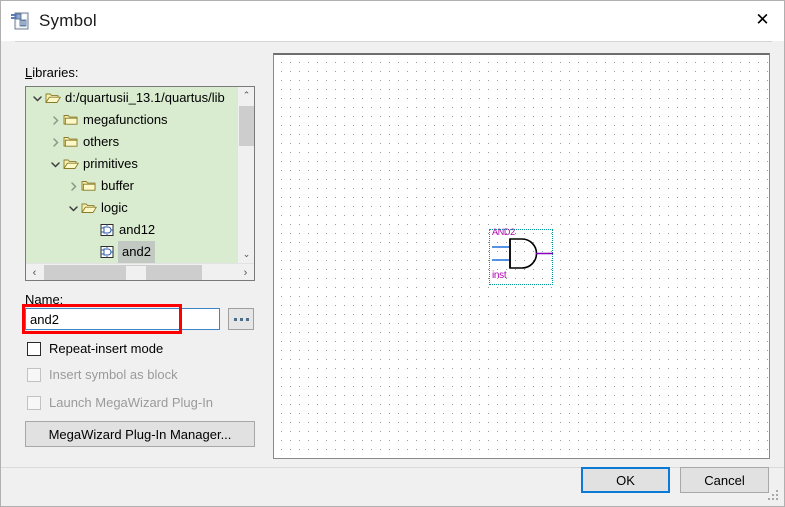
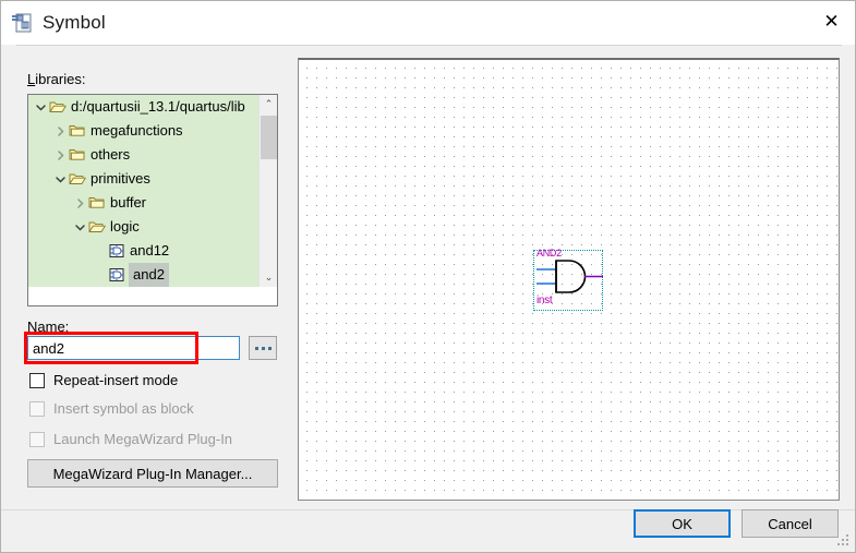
  Symbol
  ✕
  Libraries:
  d:/quartusii_13.1/quartus/lib
  megafunctions
  others
  primitives
  buffer
  logic
  and12
  and2
  ⌃
  ⌄
- ‹
- ›
  Name:
  and2
  Repeat-insert mode
  Insert symbol as block
  Launch MegaWizard Plug-In
  MegaWizard Plug-In Manager...
  AND2
  inst
  OK
  Cancel
